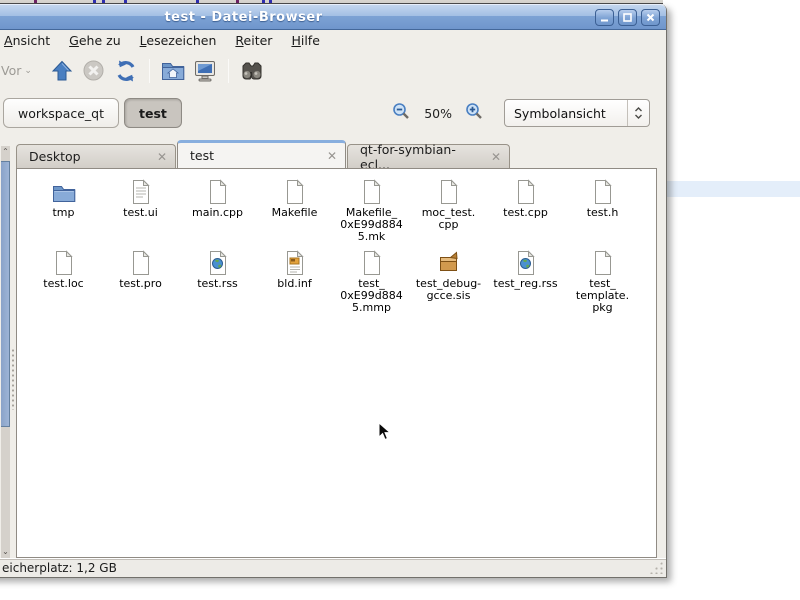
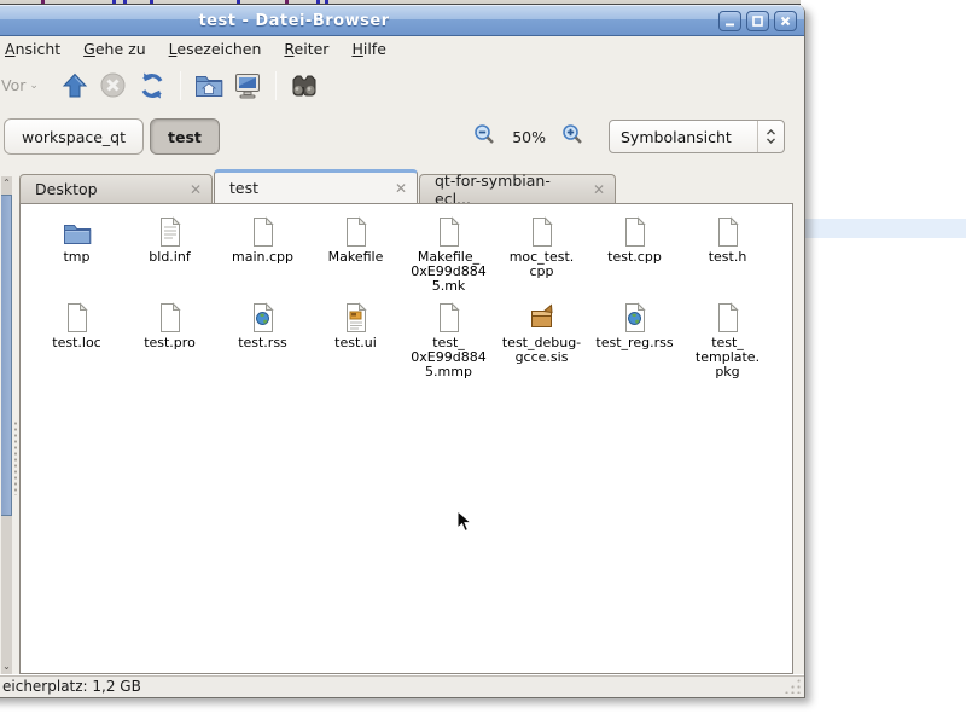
  test - Datei-Browser
  Ansicht
  Gehe zu
  Lesezeichen
  Reiter
  Hilfe
  Vor
  ⌄
  workspace_qt
  test
  50%
  Symbolansicht
  ⌃
  ⌄
  Desktop
  ✕
  test
  ✕
  qt-for-symbian-ecl...
  ✕
  tmp
- test.ui
+ bld.inf
  main.cpp
  Makefile
  Makefile_
  0xE99d884
  5.mk
  moc_test.
  cpp
  test.cpp
  test.h
  test.loc
  test.pro
  test.rss
- bld.inf
+ test.ui
  test_
  0xE99d884
  5.mmp
  test_debug-
  gcce.sis
  test_reg.rss
  test_
  template.
  pkg
  eicherplatz: 1,2 GB
